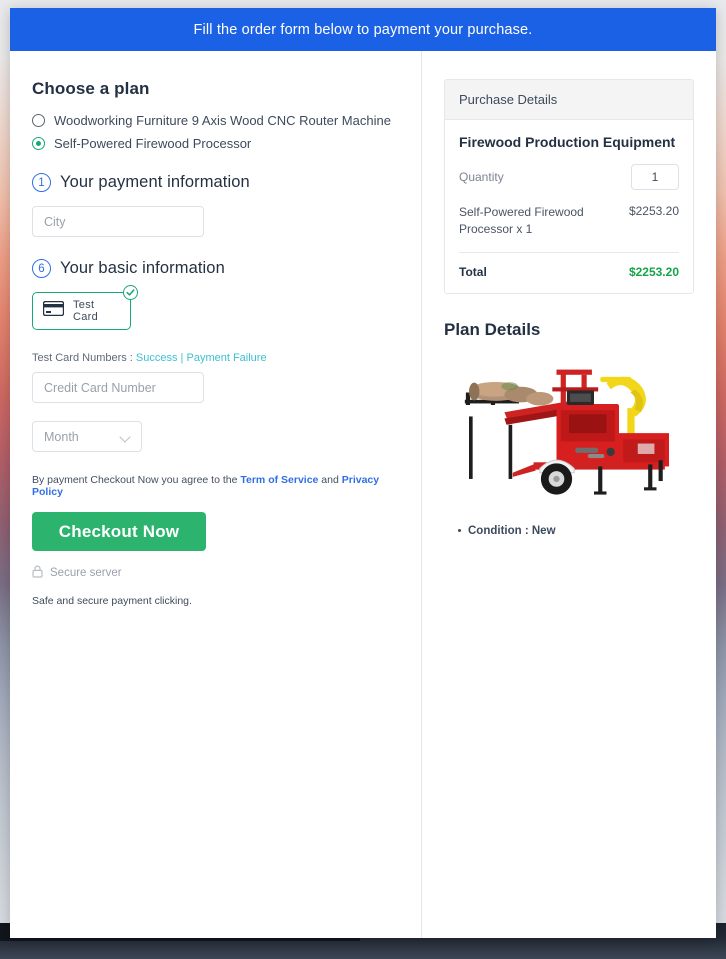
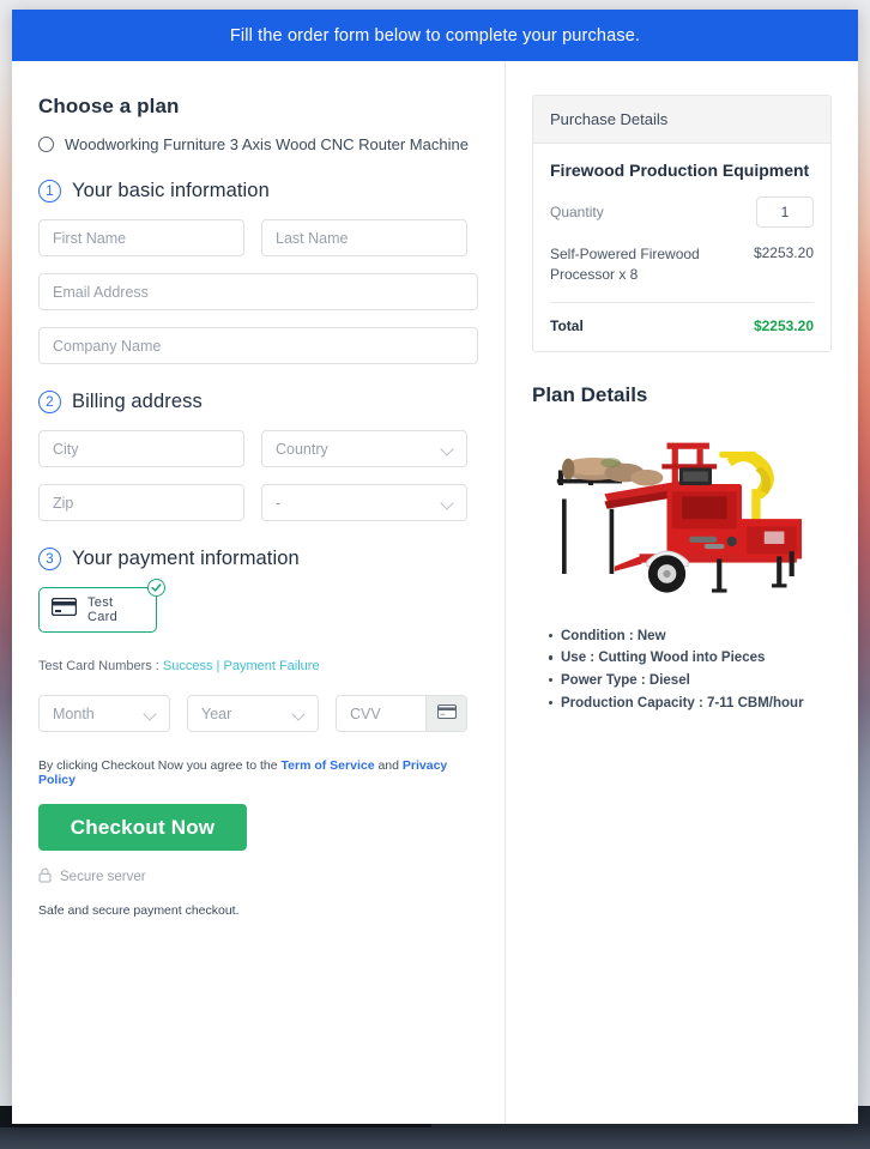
- Fill the order form below to payment your purchase.
+ Fill the order form below to complete your purchase.
  Choose a plan
- Woodworking Furniture 9 Axis Wood CNC Router Machine
+ Woodworking Furniture 3 Axis Wood CNC Router Machine
- Self-Powered Firewood Processor
  1
- Your payment information
+ Your basic information
+ First Name
+ Last Name
+ Email Address
+ Company Name
+ 2
+ Billing address
  City
+ Country
+ Zip
+ -
- 6
+ 3
- Your basic information
+ Your payment information
  Test Card
  Test Card Numbers : Success | Payment Failure
- Credit Card Number
  Month
+ Year
+ CVV
- By payment Checkout Now you agree to the Term of Service and Privacy Policy
+ By clicking Checkout Now you agree to the Term of Service and Privacy Policy
  Checkout Now
  Secure server
- Safe and secure payment clicking.
+ Safe and secure payment checkout.
  Purchase Details
  Firewood Production Equipment
  Quantity
  1
- Self-Powered Firewood Processor x 1
+ Self-Powered Firewood Processor x 8
  $2253.20
  Total
  $2253.20
  Plan Details
  Condition : New
+ Use : Cutting Wood into Pieces
+ Power Type : Diesel
+ Production Capacity : 7-11 CBM/hour
